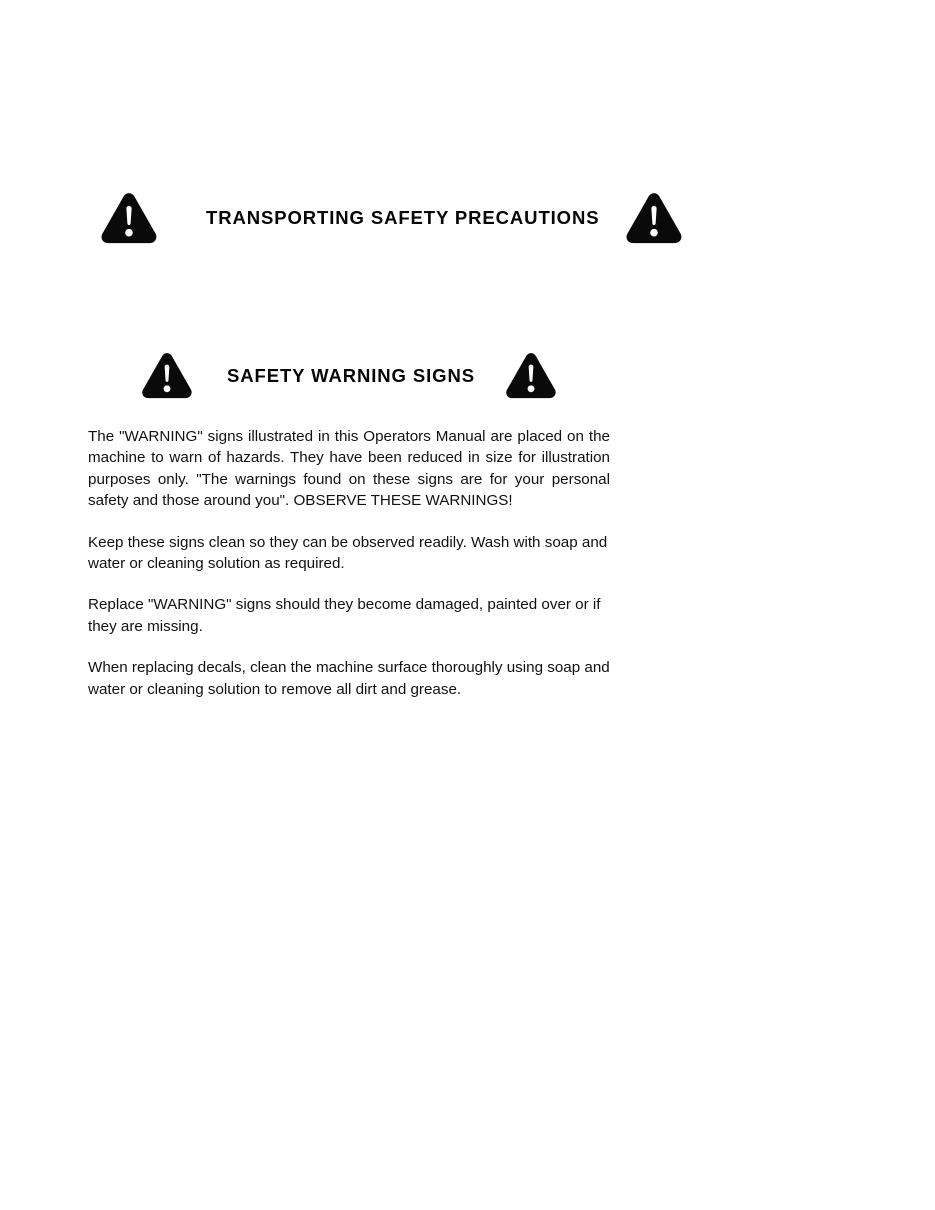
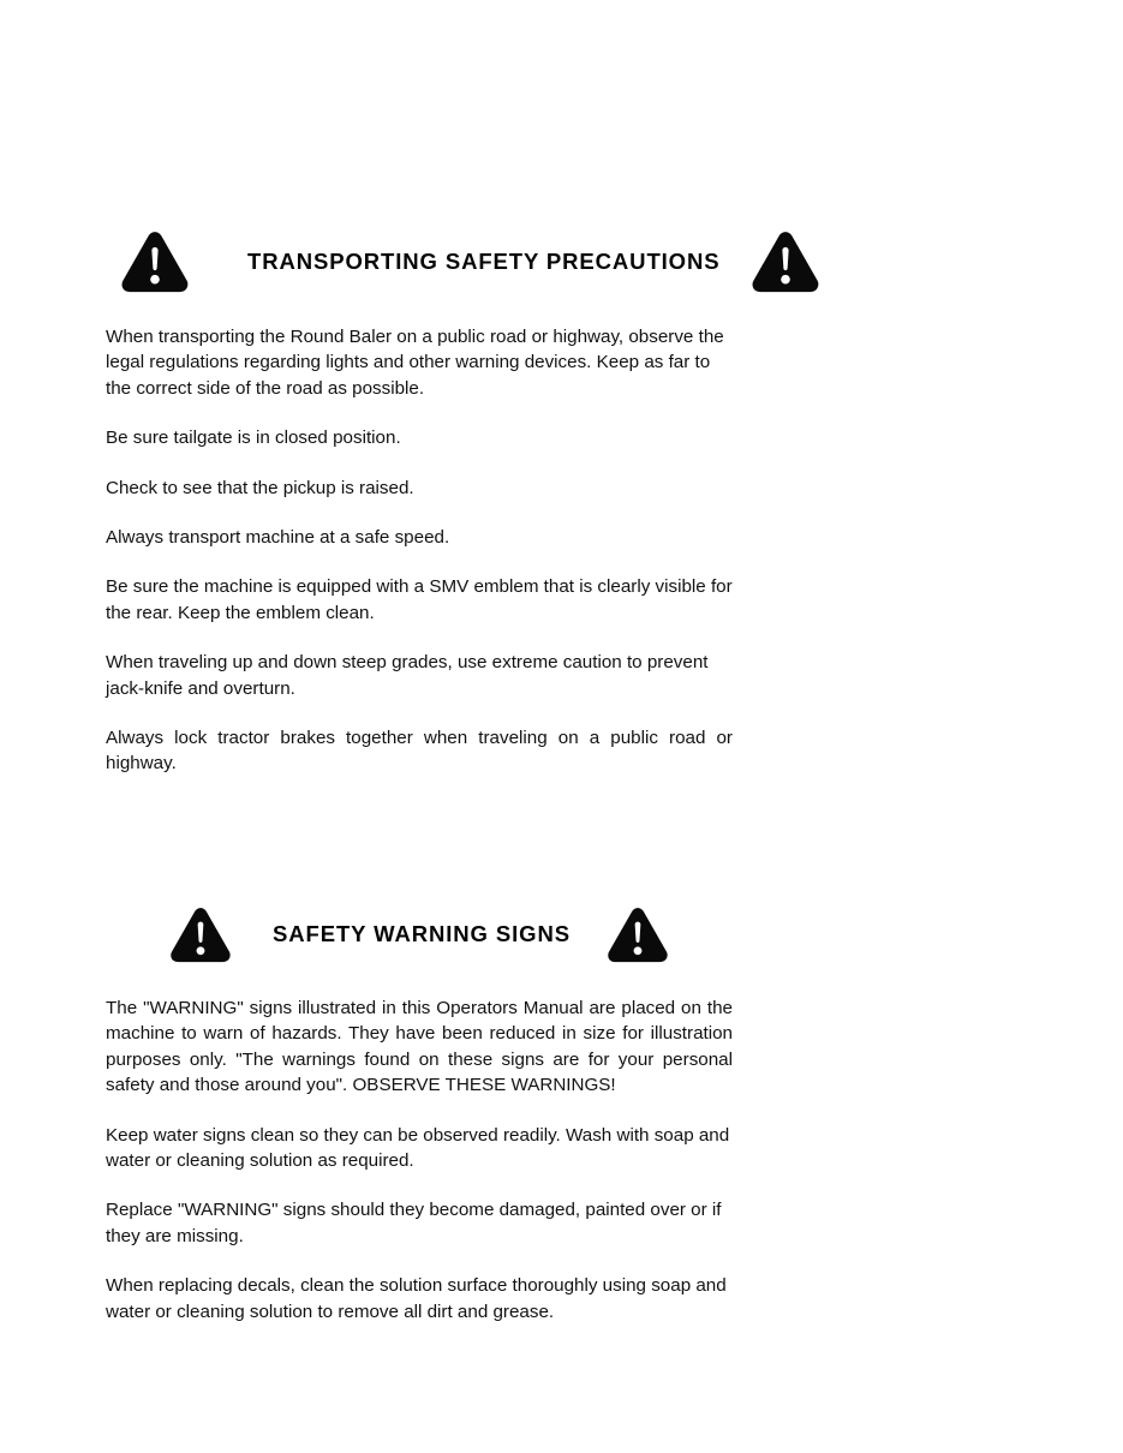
  TRANSPORTING SAFETY PRECAUTIONS
+ When transporting the Round Baler on a public road or highway, observe the legal regulations regarding lights and other warning devices. Keep as far to the correct side of the road as possible.
+ Be sure tailgate is in closed position.
+ Check to see that the pickup is raised.
+ Always transport machine at a safe speed.
+ Be sure the machine is equipped with a SMV emblem that is clearly visible for the rear. Keep the emblem clean.
+ When traveling up and down steep grades, use extreme caution to prevent jack-knife and overturn.
+ Always lock tractor brakes together when traveling on a public road or highway.
  SAFETY WARNING SIGNS
  The "WARNING" signs illustrated in this Operators Manual are placed on the machine to warn of hazards. They have been reduced in size for illustration purposes only. "The warnings found on these signs are for your personal safety and those around you". OBSERVE THESE WARNINGS!
- Keep these signs clean so they can be observed readily. Wash with soap and water or cleaning solution as required.
+ Keep water signs clean so they can be observed readily. Wash with soap and water or cleaning solution as required.
  Replace "WARNING" signs should they become damaged, painted over or if they are missing.
- When replacing decals, clean the machine surface thoroughly using soap and water or cleaning solution to remove all dirt and grease.
+ When replacing decals, clean the solution surface thoroughly using soap and water or cleaning solution to remove all dirt and grease.
